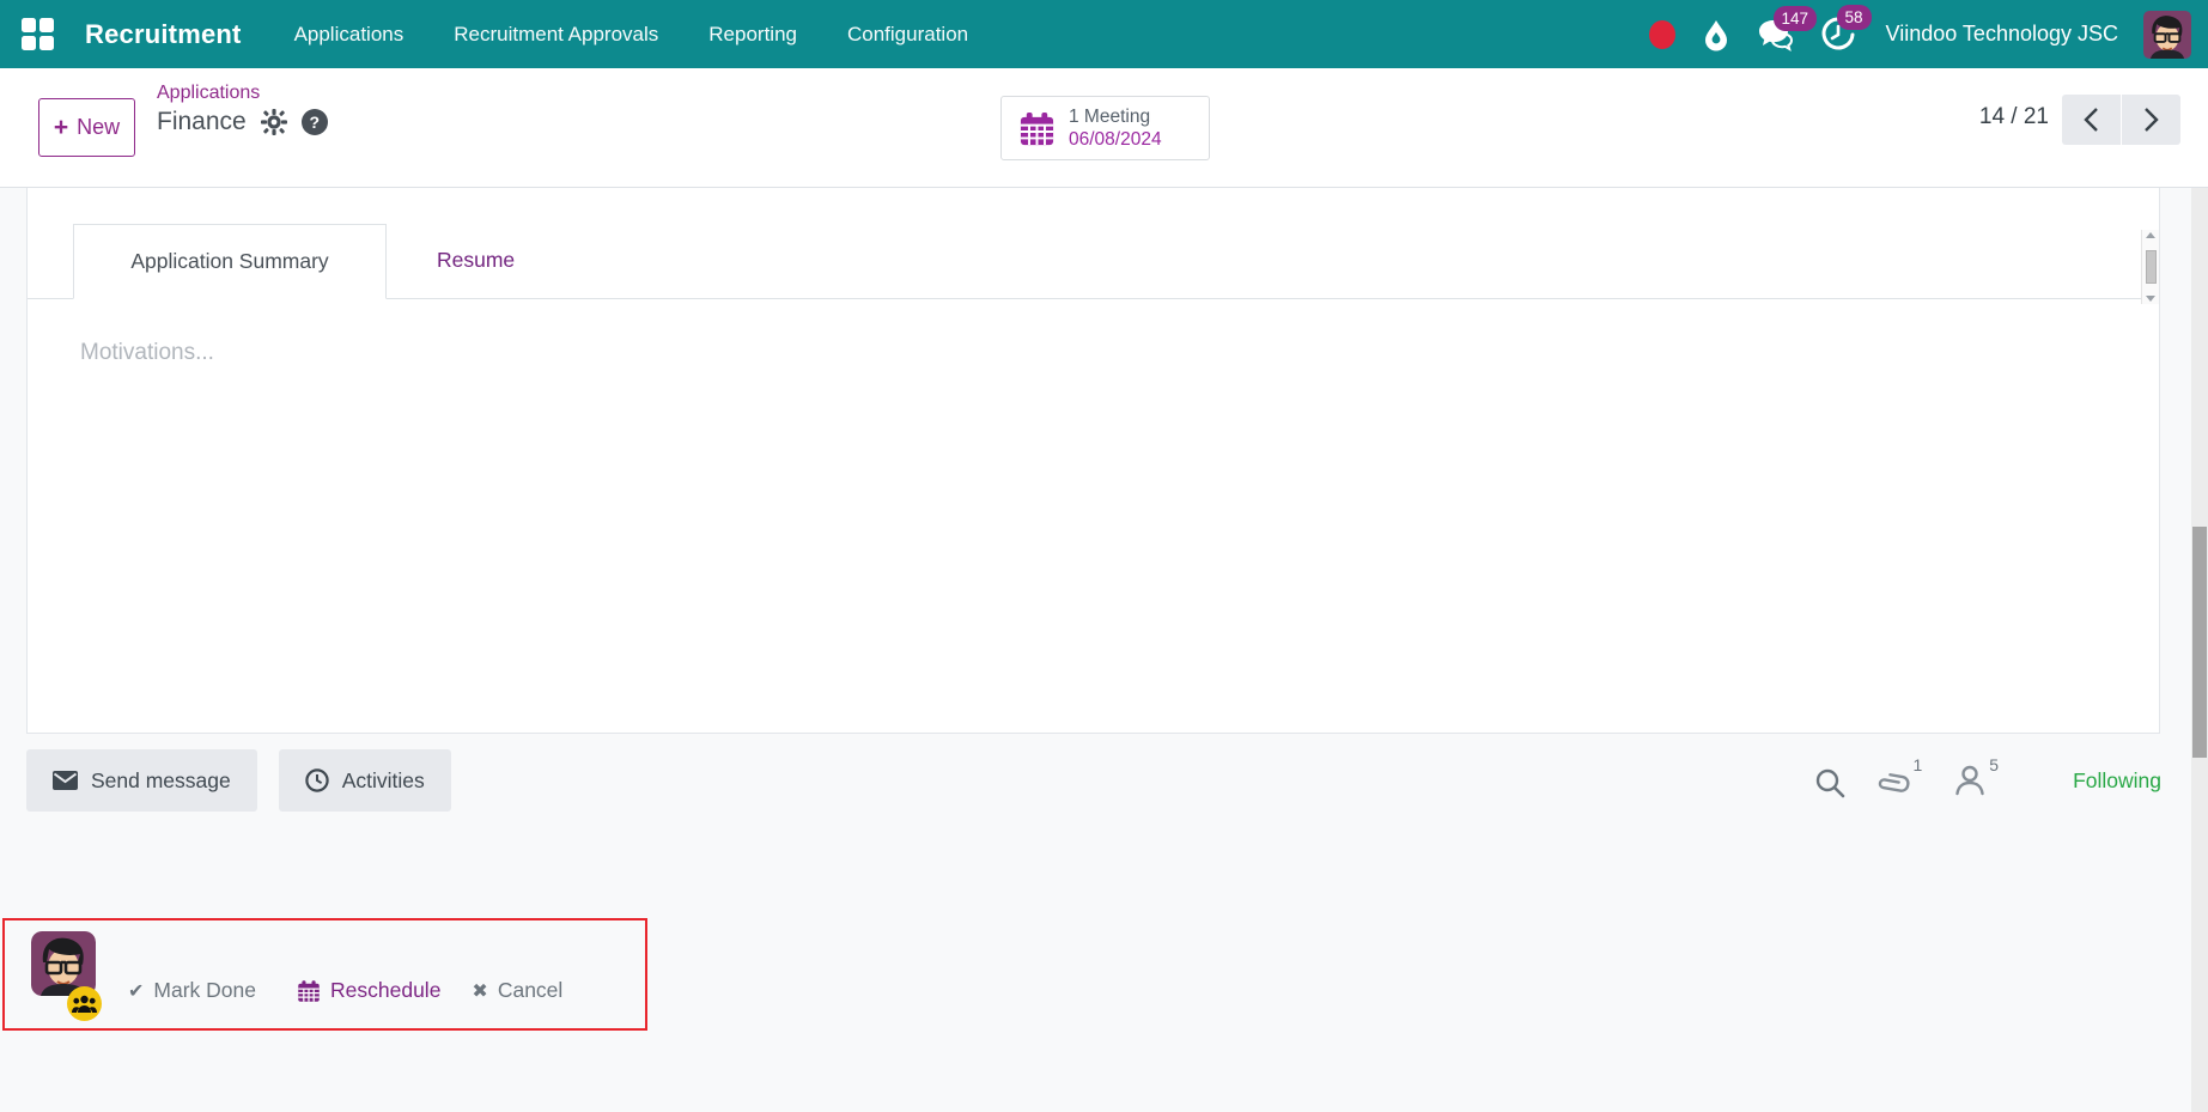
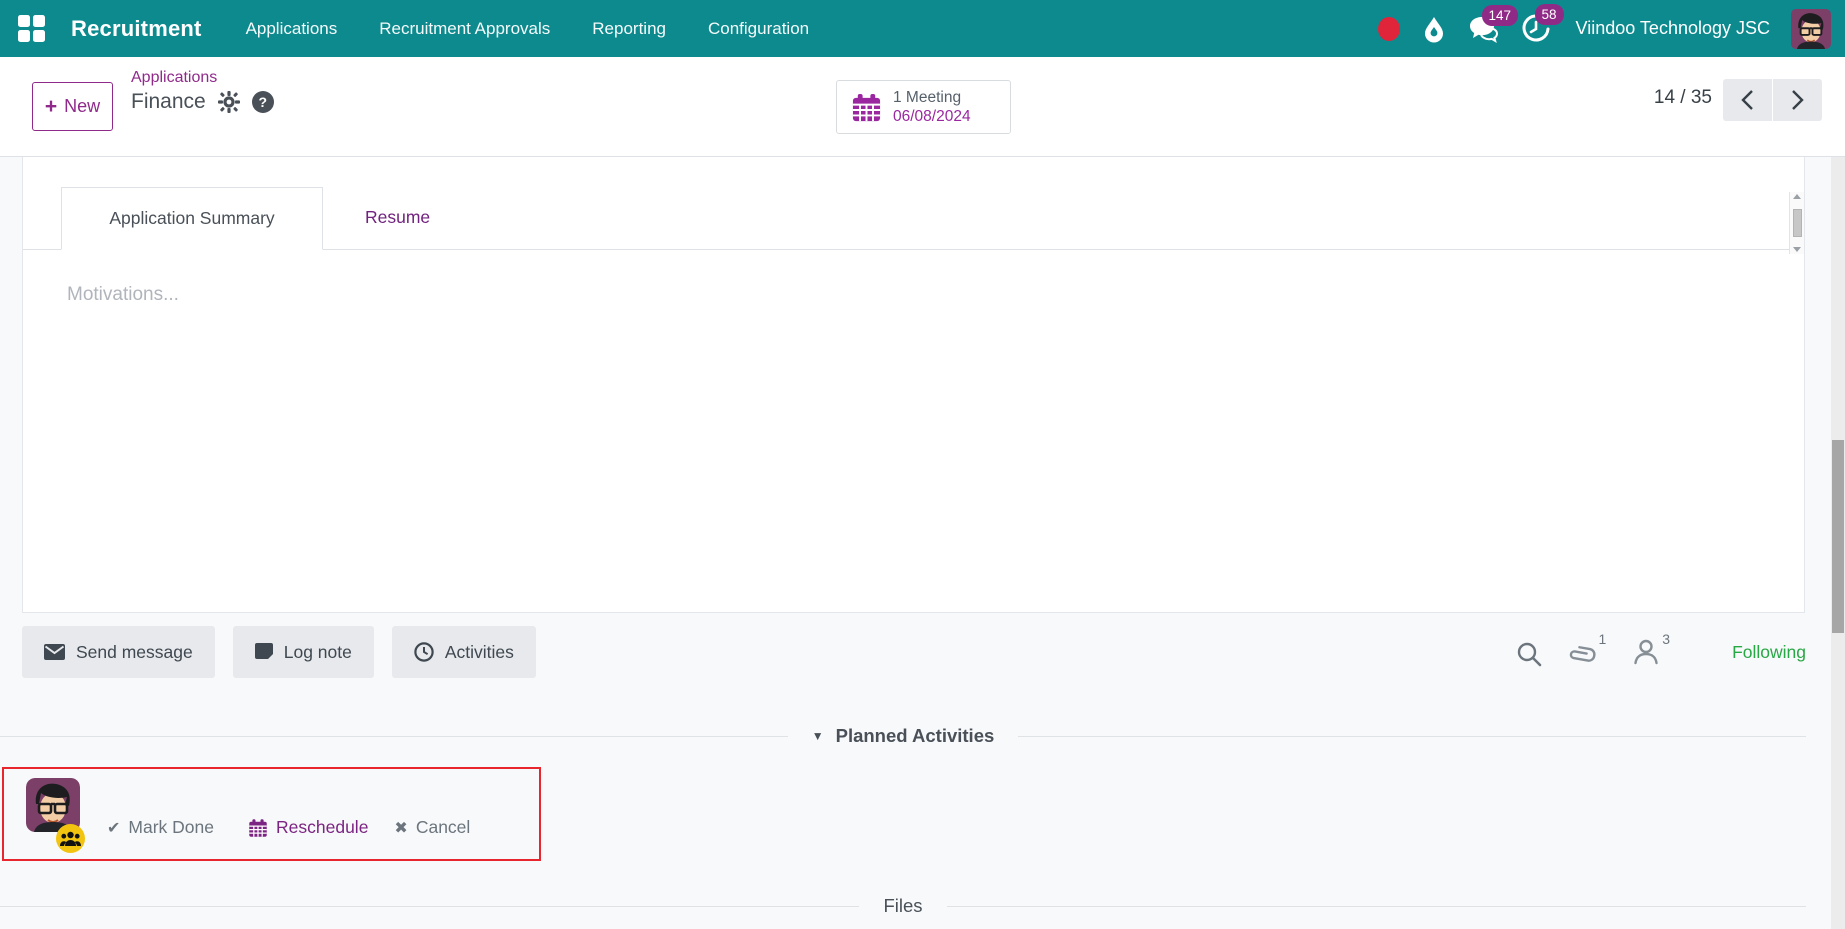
  Recruitment
  Applications
  Recruitment Approvals
  Reporting
  Configuration
  147
  58
  Viindoo Technology JSC
  +
  New
  Applications
  Finance
  ?
  1 Meeting
  06/08/2024
- 14 / 21
+ 14 / 35
  Application Summary
  Resume
  Motivations...
  Send message
+ Log note
  Activities
  1
- 5
+ 3
  Following
+ ▼
+ Planned Activities
  ✔
  Mark Done
  Reschedule
  ✖
  Cancel
+ Files
